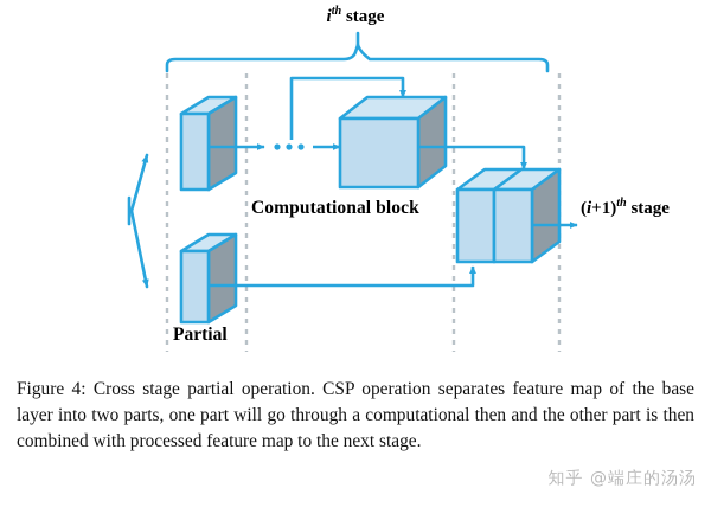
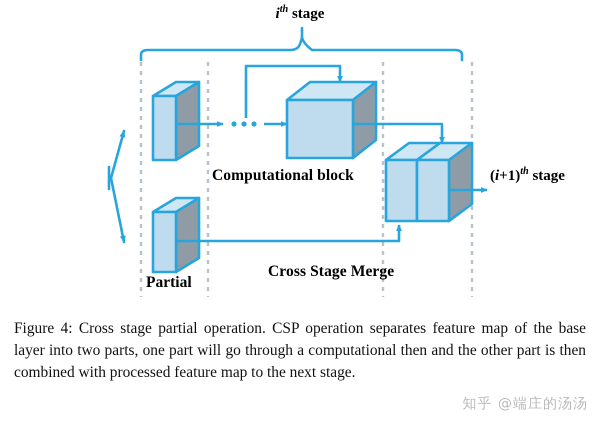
  ith stage
  (i+1)th stage
  Computational block
+ Cross Stage Merge
  Partial
  Figure 4: Cross stage partial operation. CSP operation separates feature map of the base layer into two parts, one part will go through a computational then and the other part is then combined with processed feature map to the next stage.
  知乎 @端庄的汤汤
